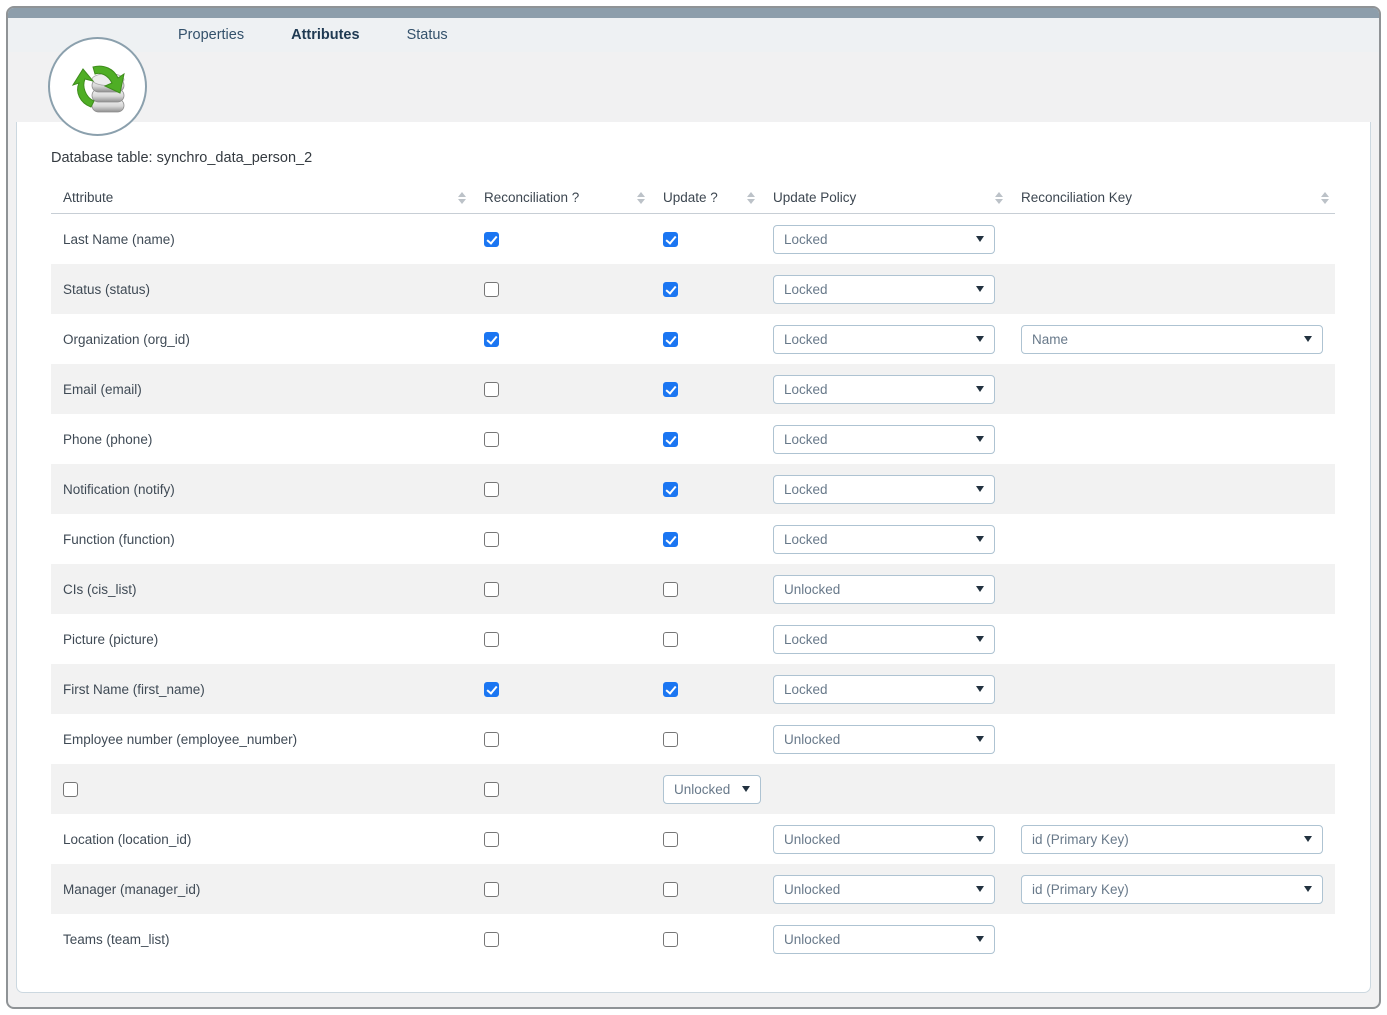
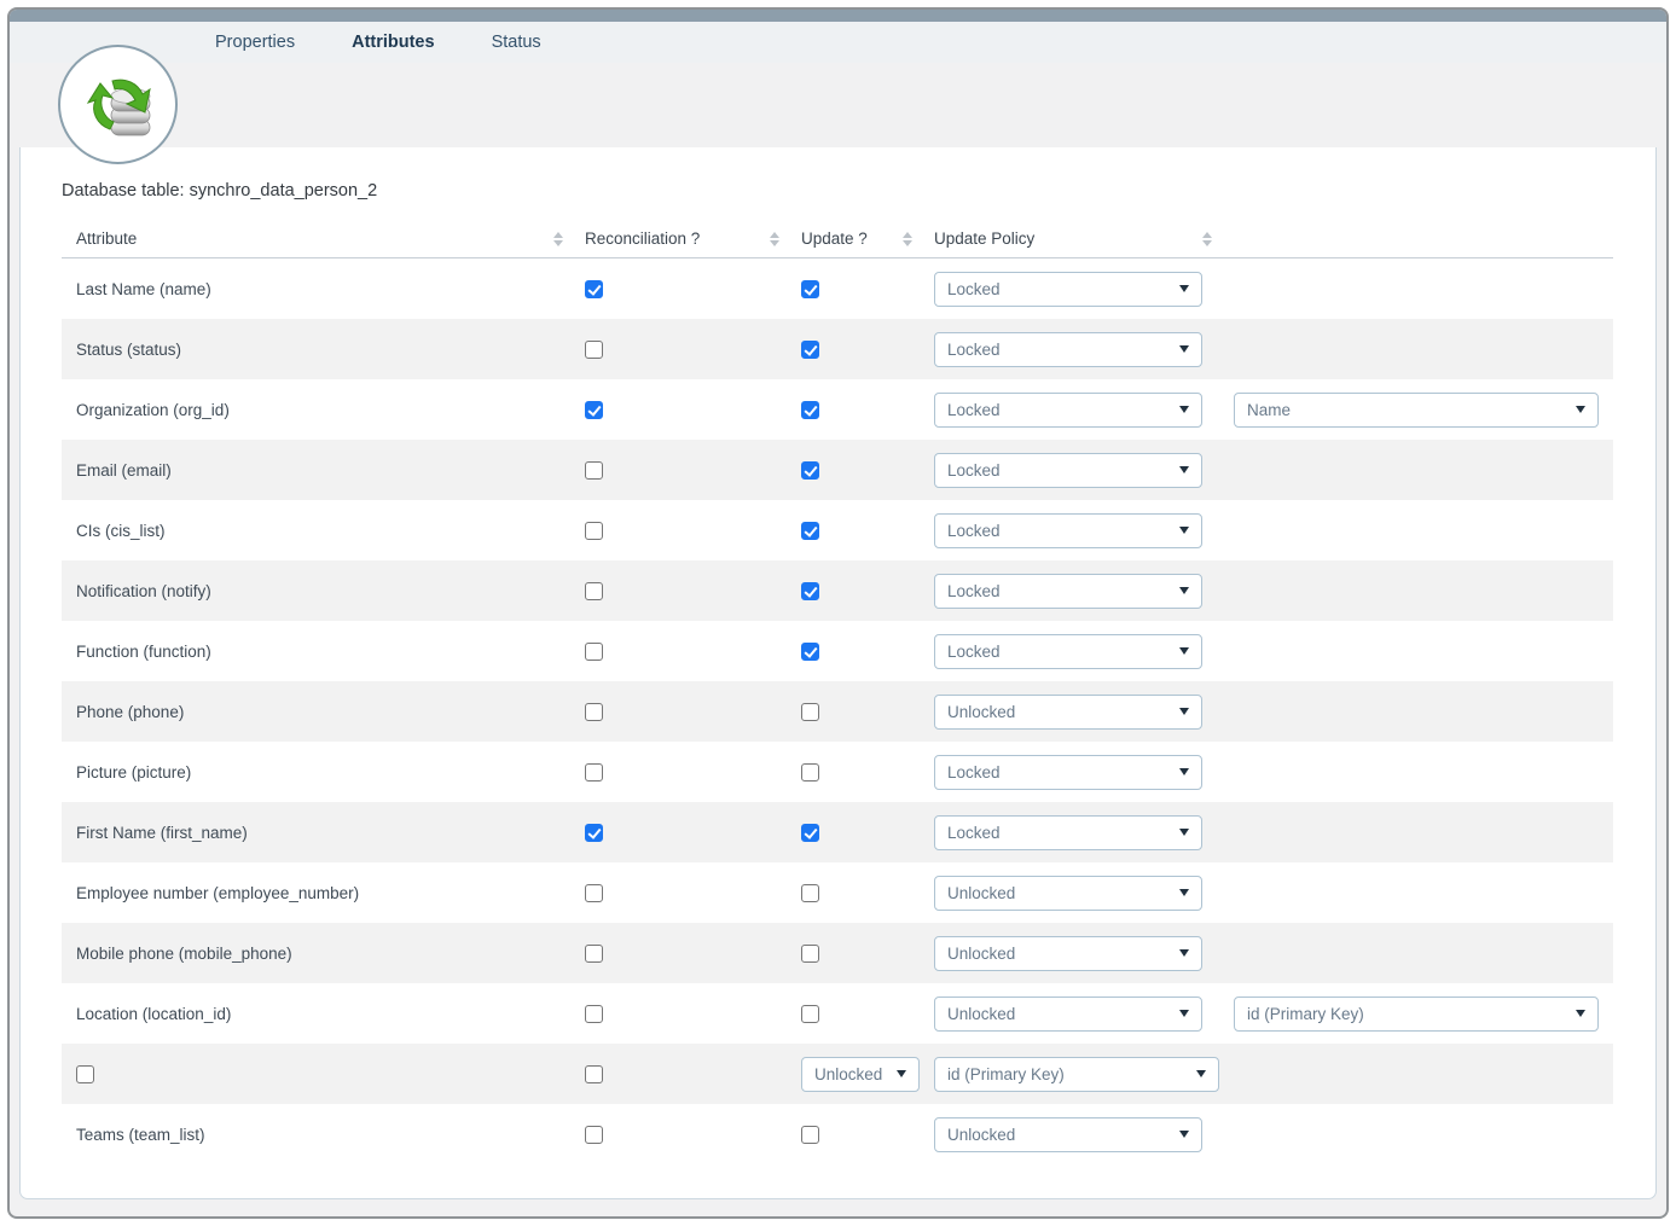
  Properties
  Attributes
  Status
  Database table: synchro_data_person_2
  Attribute
  Reconciliation ?
  Update ?
  Update Policy
- Reconciliation Key
  Last Name (name)
  Locked
  Status (status)
  Locked
  Organization (org_id)
  Locked
  Name
  Email (email)
  Locked
- Phone (phone)
+ CIs (cis_list)
  Locked
  Notification (notify)
  Locked
  Function (function)
  Locked
- CIs (cis_list)
+ Phone (phone)
  Unlocked
  Picture (picture)
  Locked
  First Name (first_name)
  Locked
  Employee number (employee_number)
  Unlocked
+ Mobile phone (mobile_phone)
  Unlocked
  Location (location_id)
  Unlocked
  id (Primary Key)
- Manager (manager_id)
  Unlocked
  id (Primary Key)
  Teams (team_list)
  Unlocked
